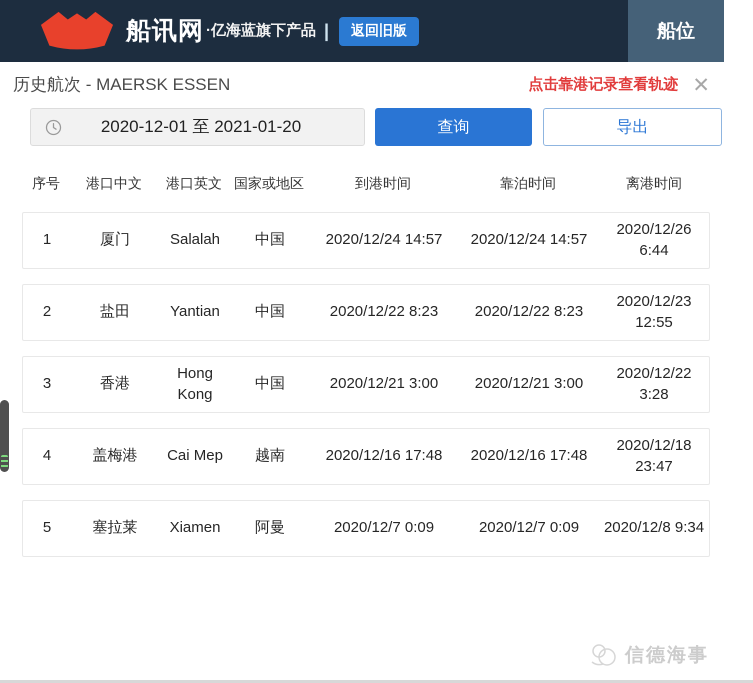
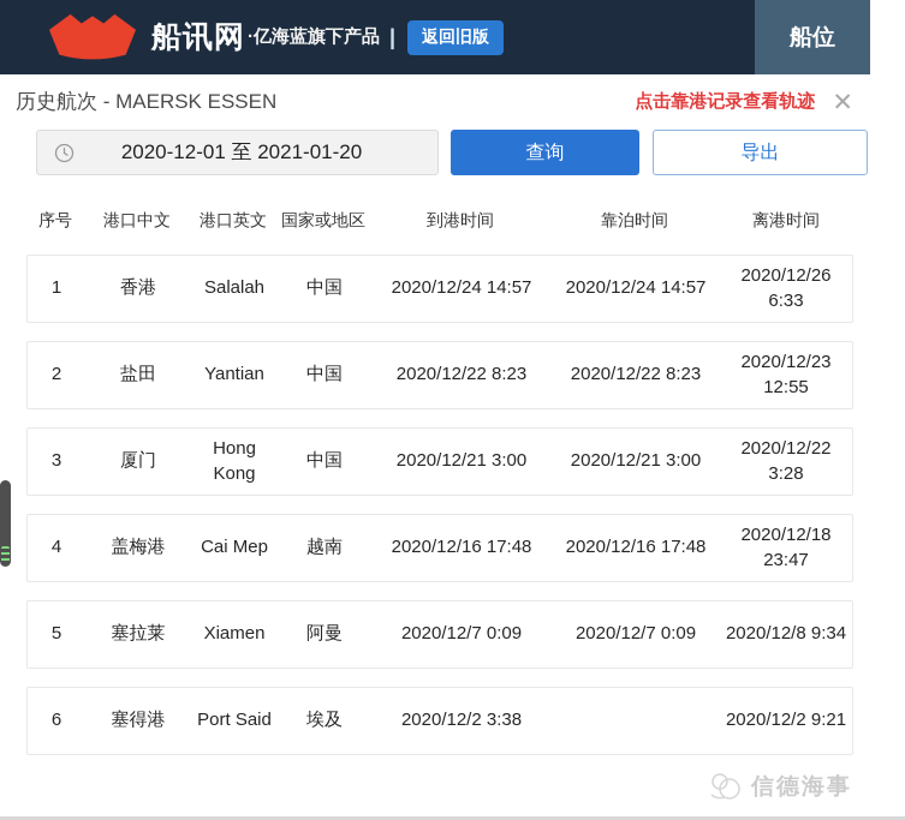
  船讯网
  ·亿海蓝旗下产品
  |
  返回旧版
  船位
  历史航次 - MAERSK ESSEN
  点击靠港记录查看轨迹
  ✕
  2020-12-01 至 2021-01-20
  查询
  导出
  序号
  港口中文
  港口英文
  国家或地区
  到港时间
  靠泊时间
  离港时间
  1
- 厦门
+ 香港
  Salalah
  中国
  2020/12/24 14:57
  2020/12/24 14:57
- 2020/12/26 6:44
+ 2020/12/26 6:33
  2
  盐田
  Yantian
  中国
  2020/12/22 8:23
  2020/12/22 8:23
  2020/12/23 12:55
  3
- 香港
+ 厦门
  Hong Kong
  中国
  2020/12/21 3:00
  2020/12/21 3:00
  2020/12/22 3:28
  4
  盖梅港
  Cai Mep
  越南
  2020/12/16 17:48
  2020/12/16 17:48
  2020/12/18 23:47
  5
  塞拉莱
  Xiamen
  阿曼
  2020/12/7 0:09
  2020/12/7 0:09
  2020/12/8 9:34
+ 6
+ 塞得港
+ Port Said
+ 埃及
+ 2020/12/2 3:38
+ 2020/12/2 9:21
  信德海事
